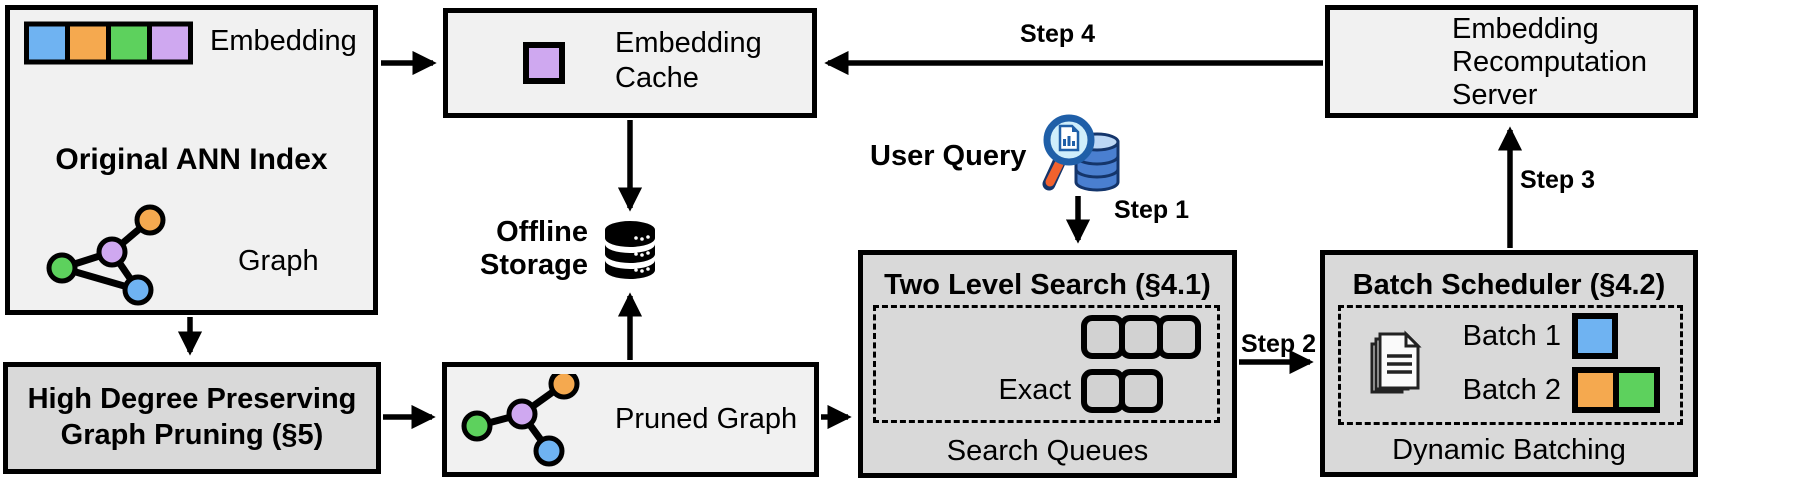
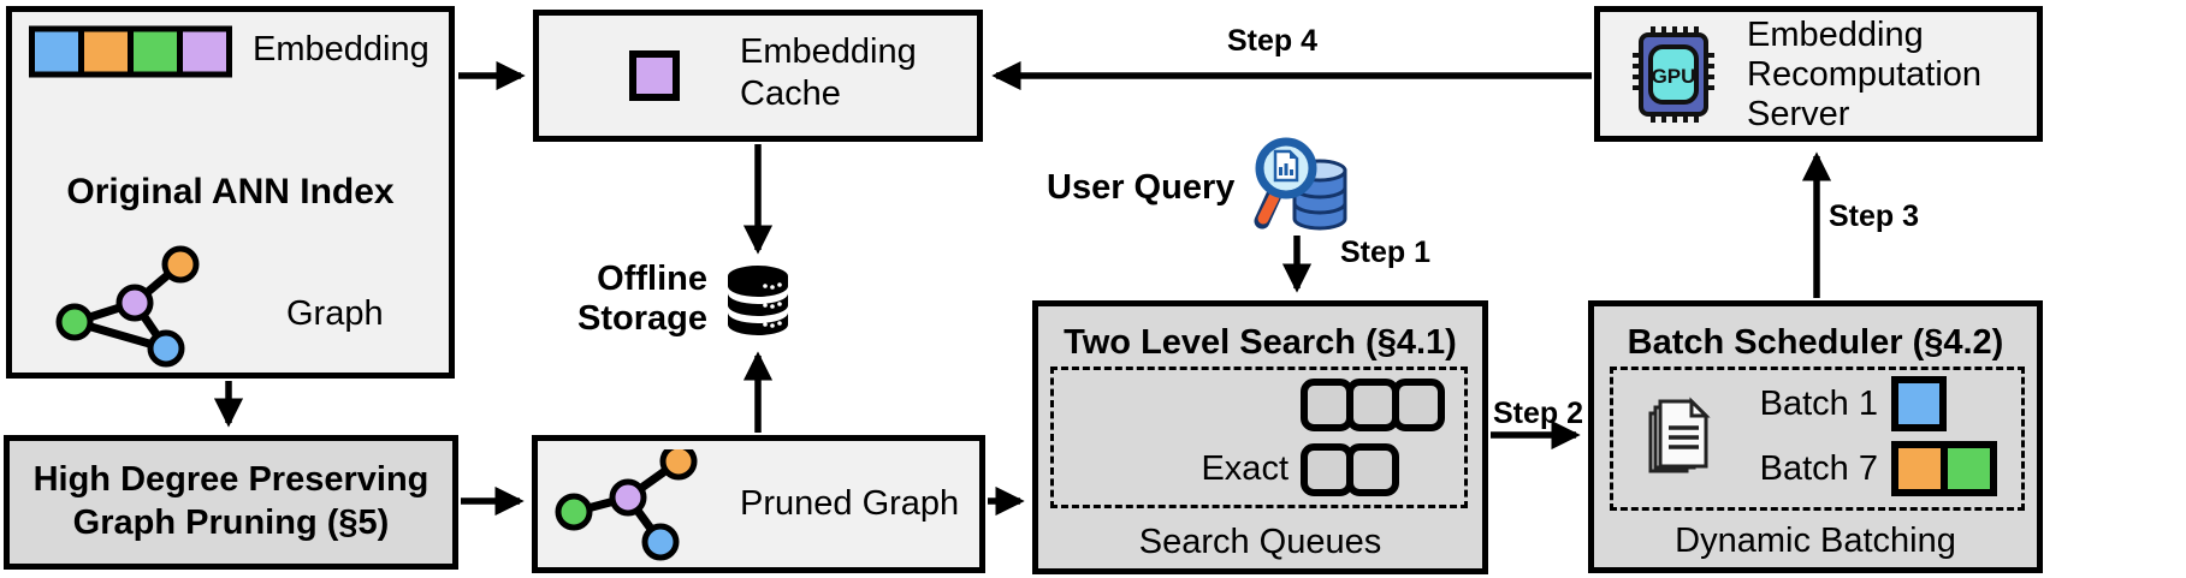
  Embedding
  Original ANN Index
  Graph
  Embedding Cache
+ GPU
  Embedding Recomputation Server
  Offline Storage
  User Query
  Two Level Search (§4.1)
  Exact
  Search Queues
  Batch Scheduler (§4.2)
  Batch 1
- Batch 2
+ Batch 7
  Dynamic Batching
  High Degree Preserving Graph Pruning (§5)
  Pruned Graph
  Step 1
  Step 2
  Step 3
  Step 4
